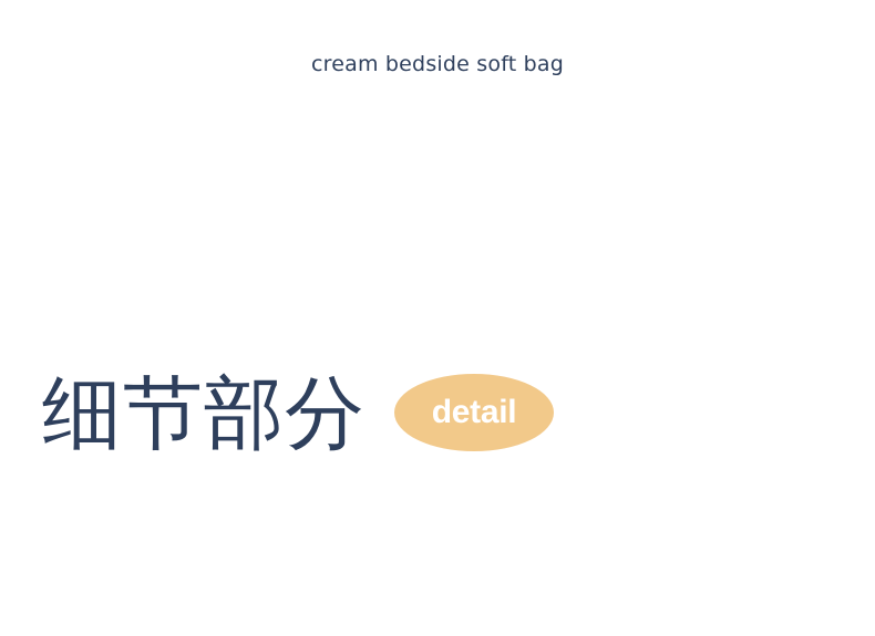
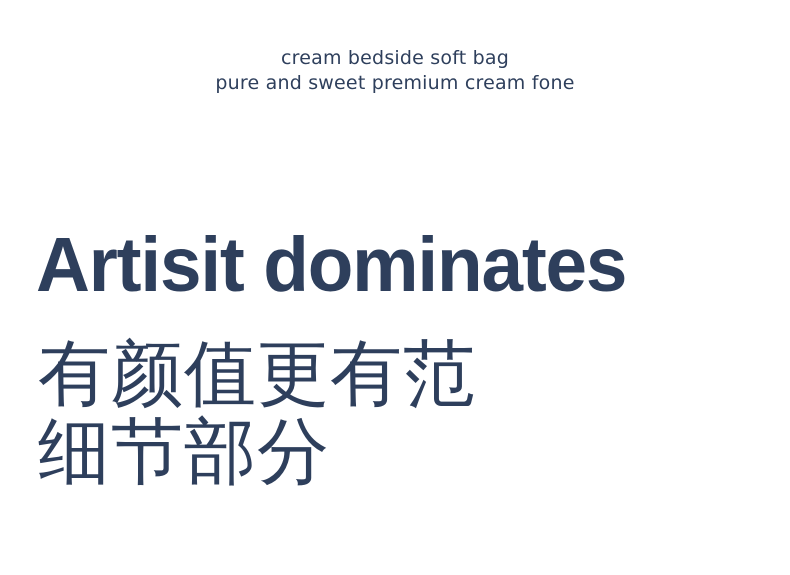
  cream bedside soft bag
+ pure and sweet premium cream fone
+ Artisit dominates
+ 有颜值更有范
  细节部分
- detail
